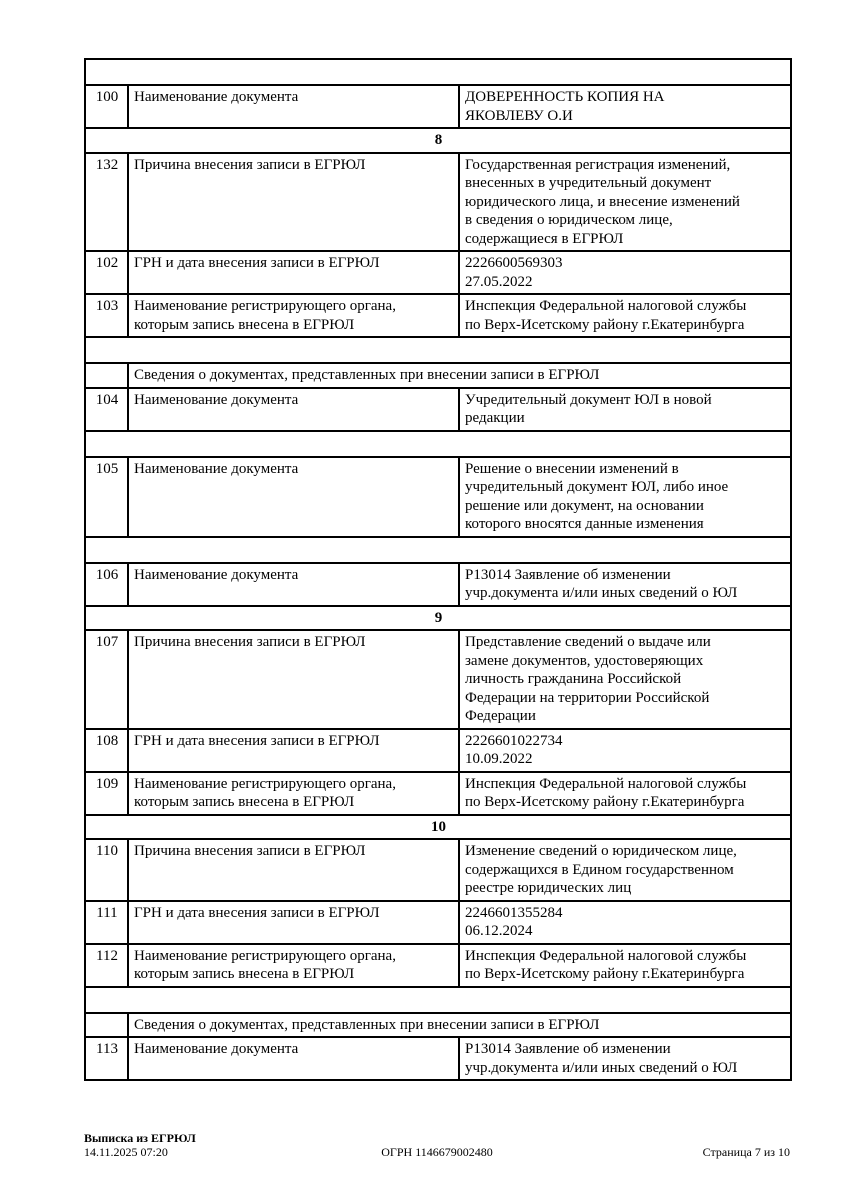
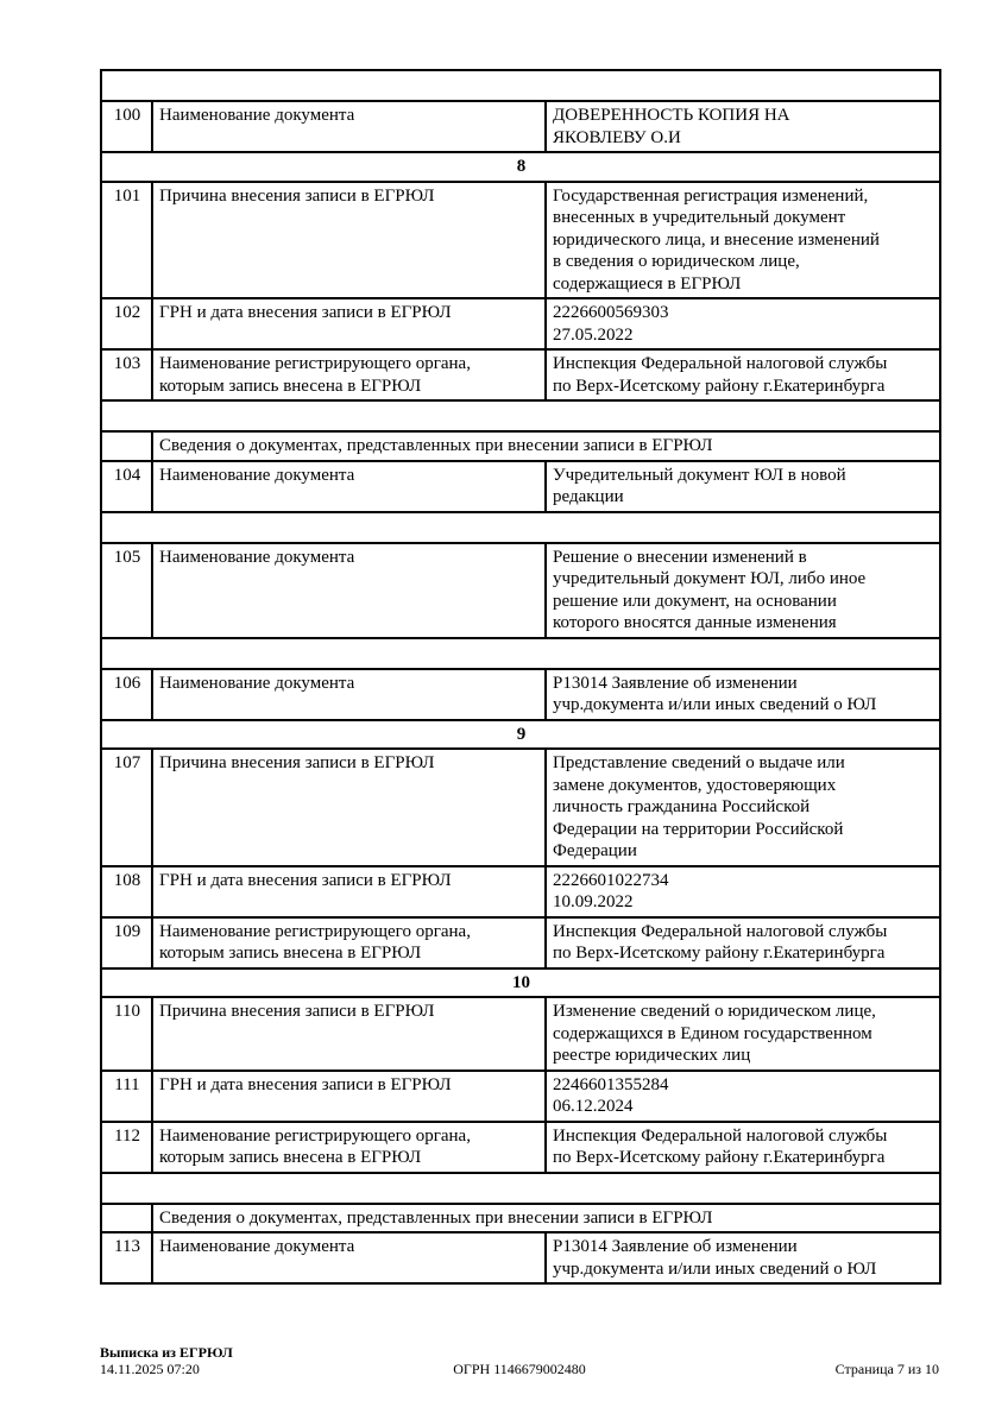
  100	Наименование документа	ДОВЕРЕННОСТЬ КОПИЯ НА ЯКОВЛЕВУ О.И
  8
- 132	Причина внесения записи в ЕГРЮЛ	Государственная регистрация изменений, внесенных в учредительный документ юридического лица, и внесение изменений в сведения о юридическом лице, содержащиеся в ЕГРЮЛ
+ 101	Причина внесения записи в ЕГРЮЛ	Государственная регистрация изменений, внесенных в учредительный документ юридического лица, и внесение изменений в сведения о юридическом лице, содержащиеся в ЕГРЮЛ
  102	ГРН и дата внесения записи в ЕГРЮЛ	2226600569303 27.05.2022
  103	Наименование регистрирующего органа, которым запись внесена в ЕГРЮЛ	Инспекция Федеральной налоговой службы по Верх-Исетскому району г.Екатеринбурга
  	Сведения о документах, представленных при внесении записи в ЕГРЮЛ
  104	Наименование документа	Учредительный документ ЮЛ в новой редакции
  105	Наименование документа	Решение о внесении изменений в учредительный документ ЮЛ, либо иное решение или документ, на основании которого вносятся данные изменения
  106	Наименование документа	Р13014 Заявление об изменении учр.документа и/или иных сведений о ЮЛ
  9
  107	Причина внесения записи в ЕГРЮЛ	Представление сведений о выдаче или замене документов, удостоверяющих личность гражданина Российской Федерации на территории Российской Федерации
  108	ГРН и дата внесения записи в ЕГРЮЛ	2226601022734 10.09.2022
  109	Наименование регистрирующего органа, которым запись внесена в ЕГРЮЛ	Инспекция Федеральной налоговой службы по Верх-Исетскому району г.Екатеринбурга
  10
  110	Причина внесения записи в ЕГРЮЛ	Изменение сведений о юридическом лице, содержащихся в Едином государственном реестре юридических лиц
  111	ГРН и дата внесения записи в ЕГРЮЛ	2246601355284 06.12.2024
  112	Наименование регистрирующего органа, которым запись внесена в ЕГРЮЛ	Инспекция Федеральной налоговой службы по Верх-Исетскому району г.Екатеринбурга
  	Сведения о документах, представленных при внесении записи в ЕГРЮЛ
  113	Наименование документа	Р13014 Заявление об изменении учр.документа и/или иных сведений о ЮЛ
  Выписка из ЕГРЮЛ
  ОГРН 1146679002480
  14.11.2025 07:20
  Страница 7 из 10
